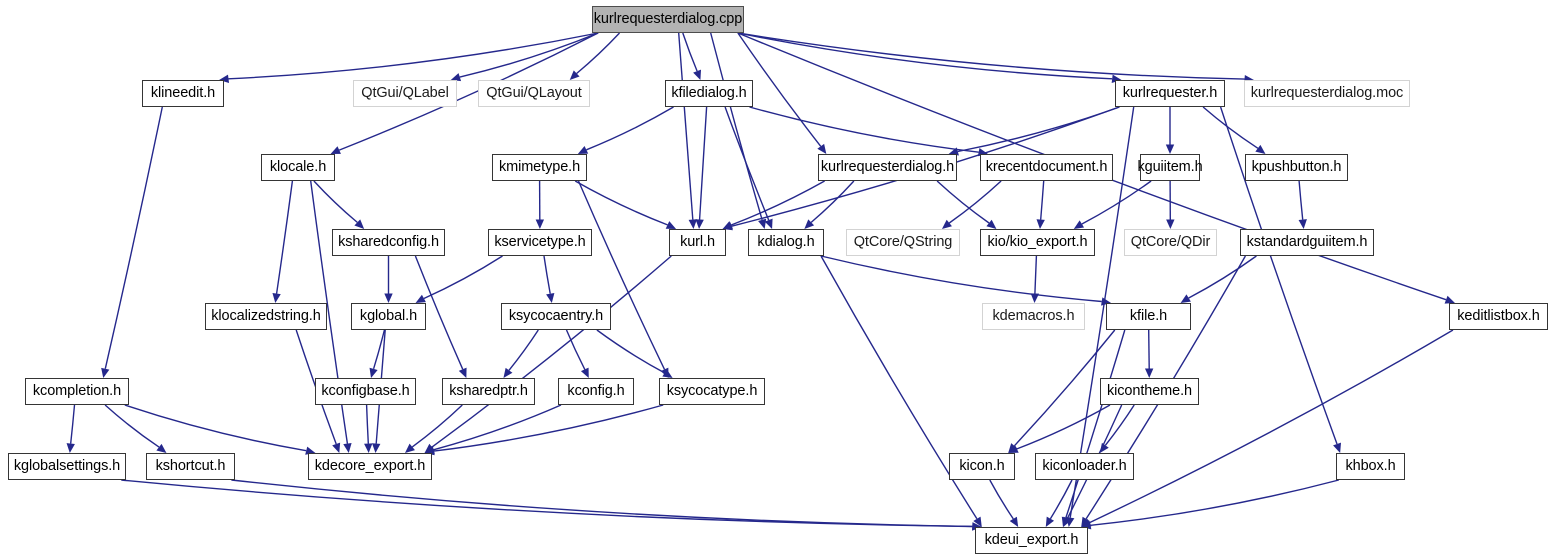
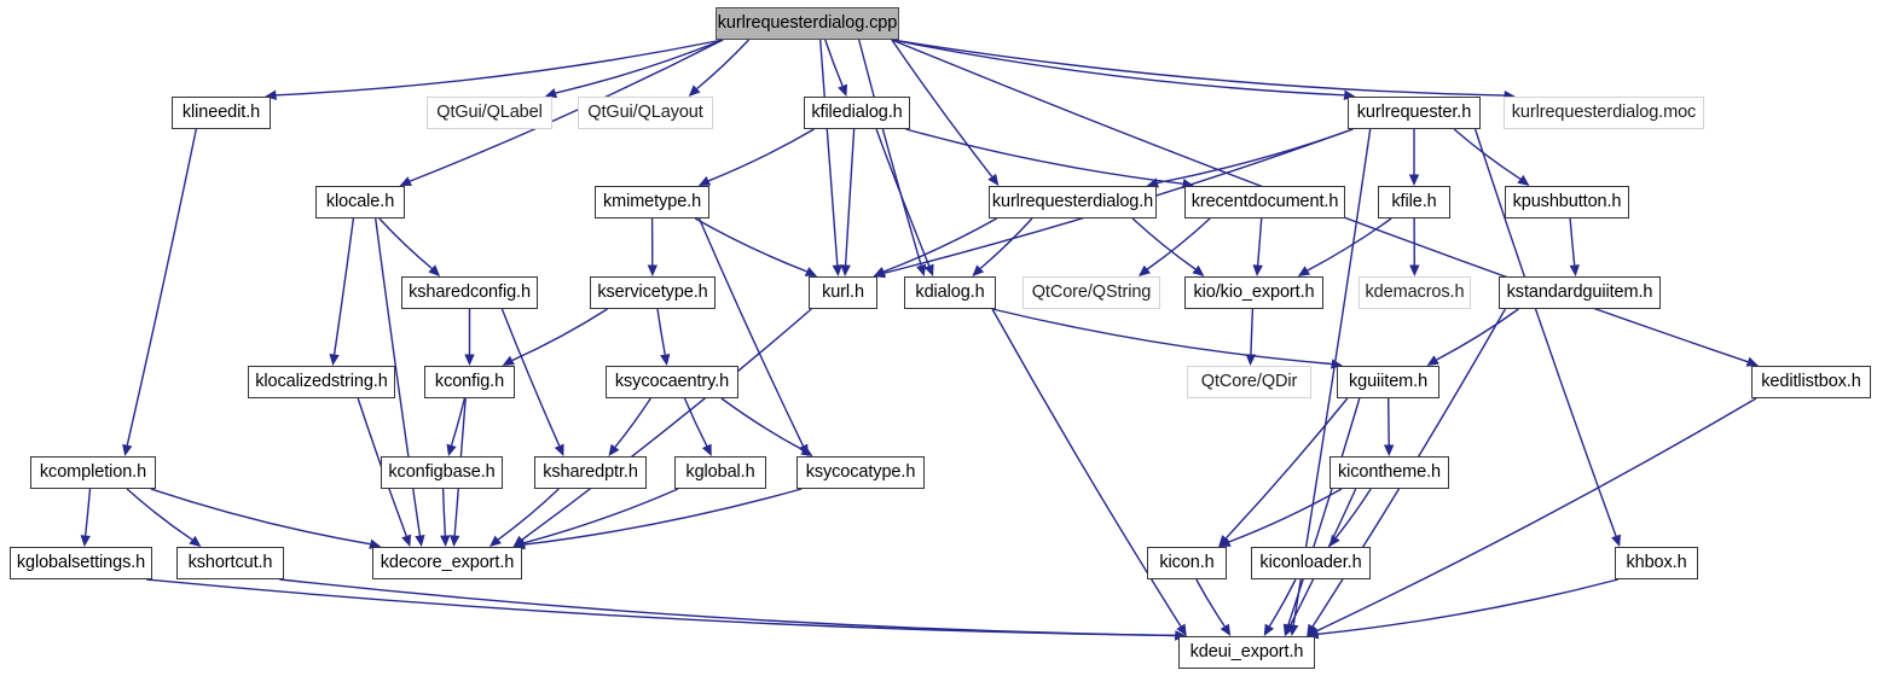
  kurlrequesterdialog.cpp
  klineedit.h
  QtGui/QLabel
  QtGui/QLayout
  kfiledialog.h
  kurlrequester.h
  kurlrequesterdialog.moc
  klocale.h
  kmimetype.h
  kurlrequesterdialog.h
  krecentdocument.h
- kguiitem.h
+ kfile.h
  kpushbutton.h
  ksharedconfig.h
  kservicetype.h
  kurl.h
  kdialog.h
  QtCore/QString
  kio/kio_export.h
- QtCore/QDir
+ kdemacros.h
  kstandardguiitem.h
  keditlistbox.h
  klocalizedstring.h
- kglobal.h
+ kconfig.h
  ksycocaentry.h
- kdemacros.h
+ QtCore/QDir
- kfile.h
+ kguiitem.h
  kconfigbase.h
  ksharedptr.h
- kconfig.h
+ kglobal.h
  ksycocatype.h
  kicontheme.h
  kcompletion.h
  kicon.h
  kiconloader.h
  khbox.h
  kglobalsettings.h
  kshortcut.h
  kdecore_export.h
  kdeui_export.h
